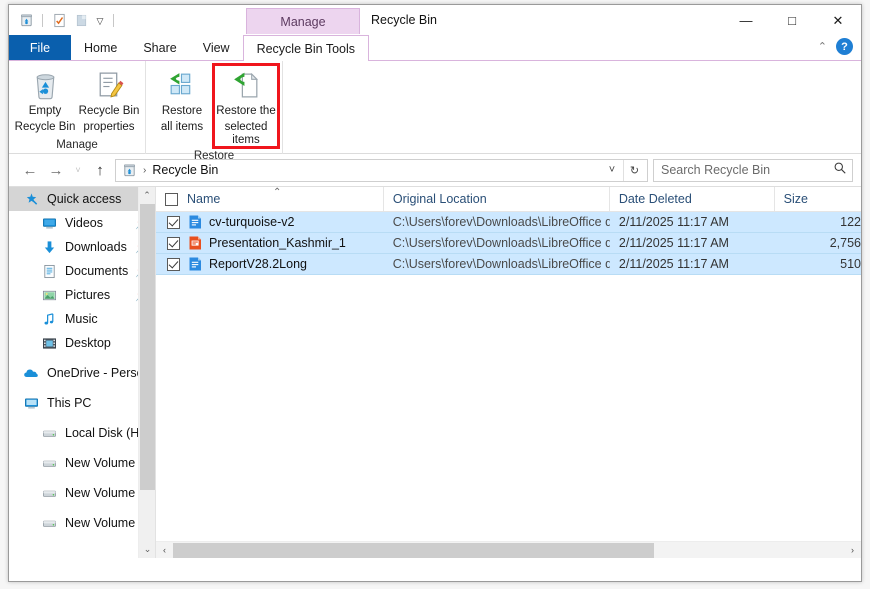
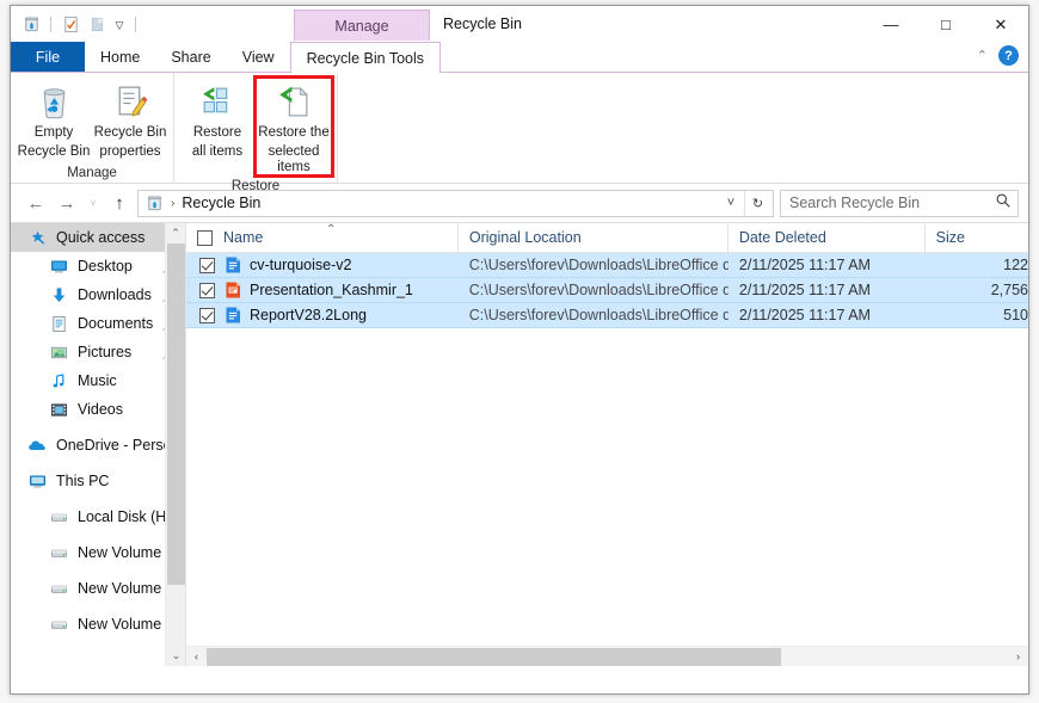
  ▽
  Manage
  Recycle Bin
  —
  □
  ✕
  File
  Home
  Share
  View
  Recycle Bin Tools
  ⌃
  ?
  Empty
  Recycle Bin
  Recycle Bin
  properties
  Manage
  Restore
  all items
  Restore the
  selected items
  Restore
  ←
  →
  ˅
  ↑
  ›
  Recycle Bin
  ˅
  ↻
  Search Recycle Bin
  Quick access
- Videos
+ Desktop
  Downloads
  Documents
  Pictures
  Music
- Desktop
+ Videos
  OneDrive - Pers
  This PC
  Local Disk (H
  ⌃
  ⌄
  Name
  Original Location
  Date Deleted
  Size
  ⌃
  cv-turquoise-v2
  C:\Users\forev\Downloads\LibreOffice d
  2/11/2025 11:17 AM
  122
  Presentation_Kashmir_1
  C:\Users\forev\Downloads\LibreOffice d
  2/11/2025 11:17 AM
  2,756
  ReportV28.2Long
  C:\Users\forev\Downloads\LibreOffice d
  2/11/2025 11:17 AM
  510
  ‹
  ›
